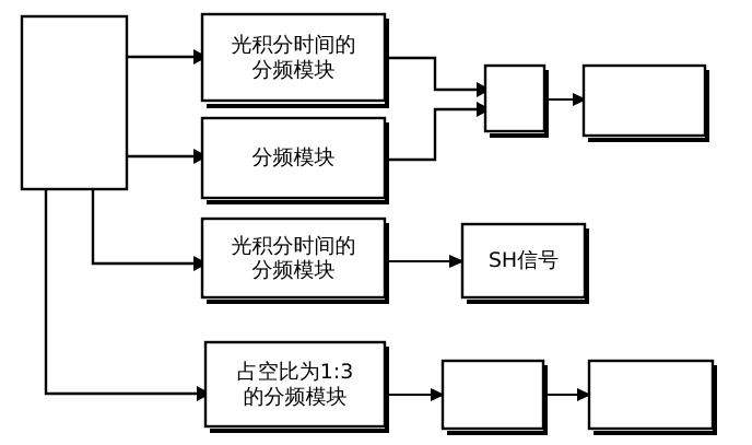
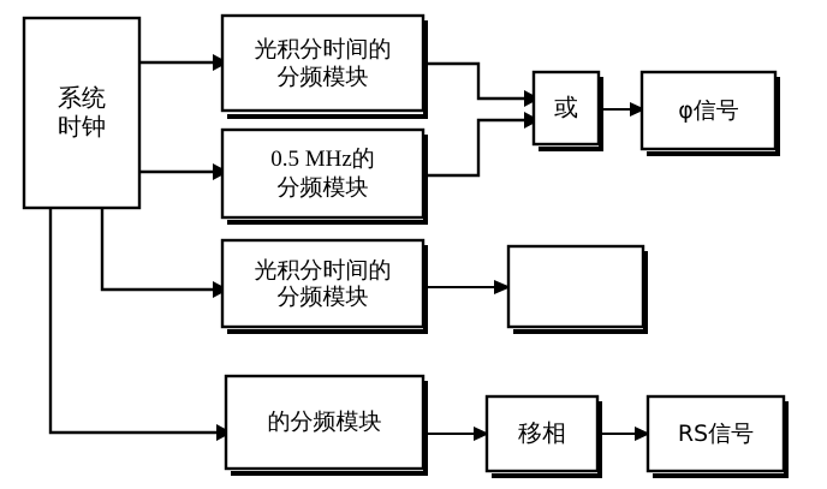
+ 系统
+ 时钟
  光积分时间的
  分频模块
+ 0.5 MHz的
  分频模块
+ 或
+ φ信号
  光积分时间的
  分频模块
- SH信号
- 占空比为1:3
  的分频模块
+ 移相
+ RS信号
